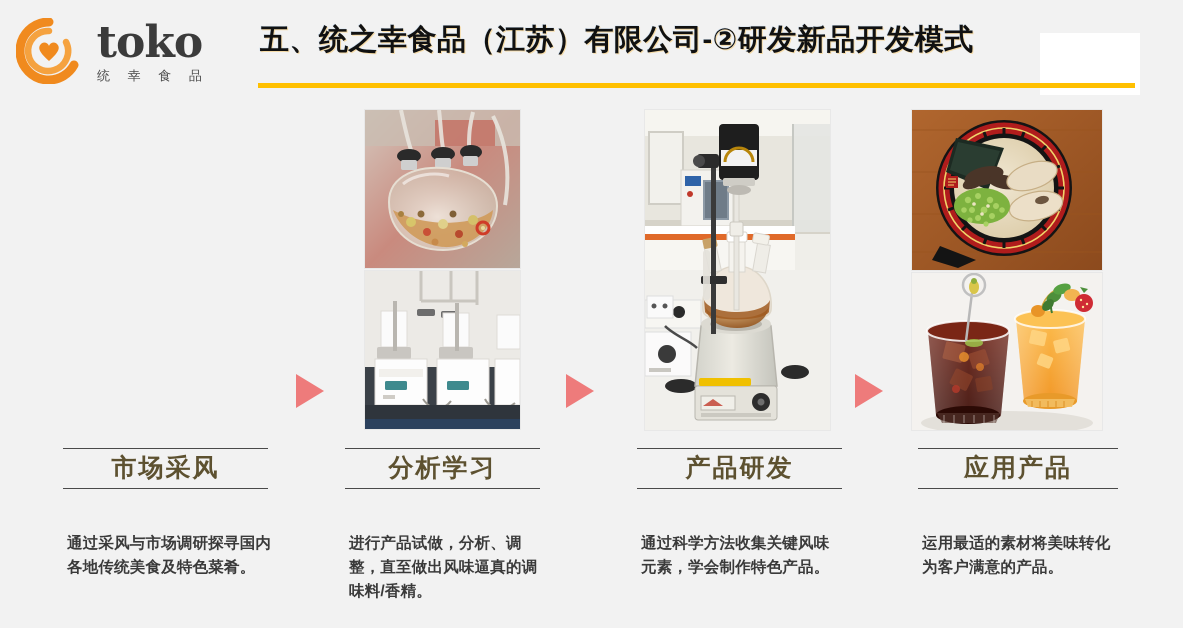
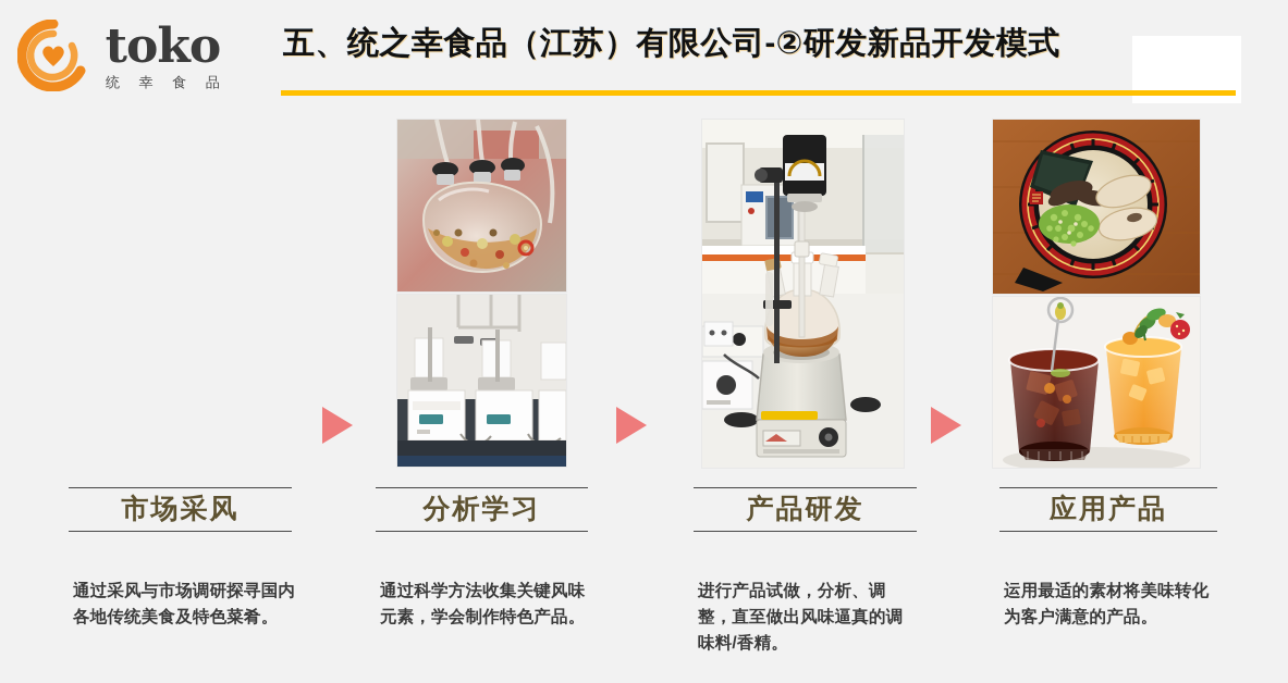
  toko
  统 幸 食 品
  五、统之幸食品（江苏）有限公司-②研发新品开发模式
  市场采风
  通过采风与市场调研探寻国内各地传统美食及特色菜肴。
  分析学习
- 进行产品试做，分析、调整，直至做出风味逼真的调味料/香精。
+ 通过科学方法收集关键风味元素，学会制作特色产品。
  产品研发
- 通过科学方法收集关键风味元素，学会制作特色产品。
+ 进行产品试做，分析、调整，直至做出风味逼真的调味料/香精。
  应用产品
  运用最适的素材将美味转化为客户满意的产品。
